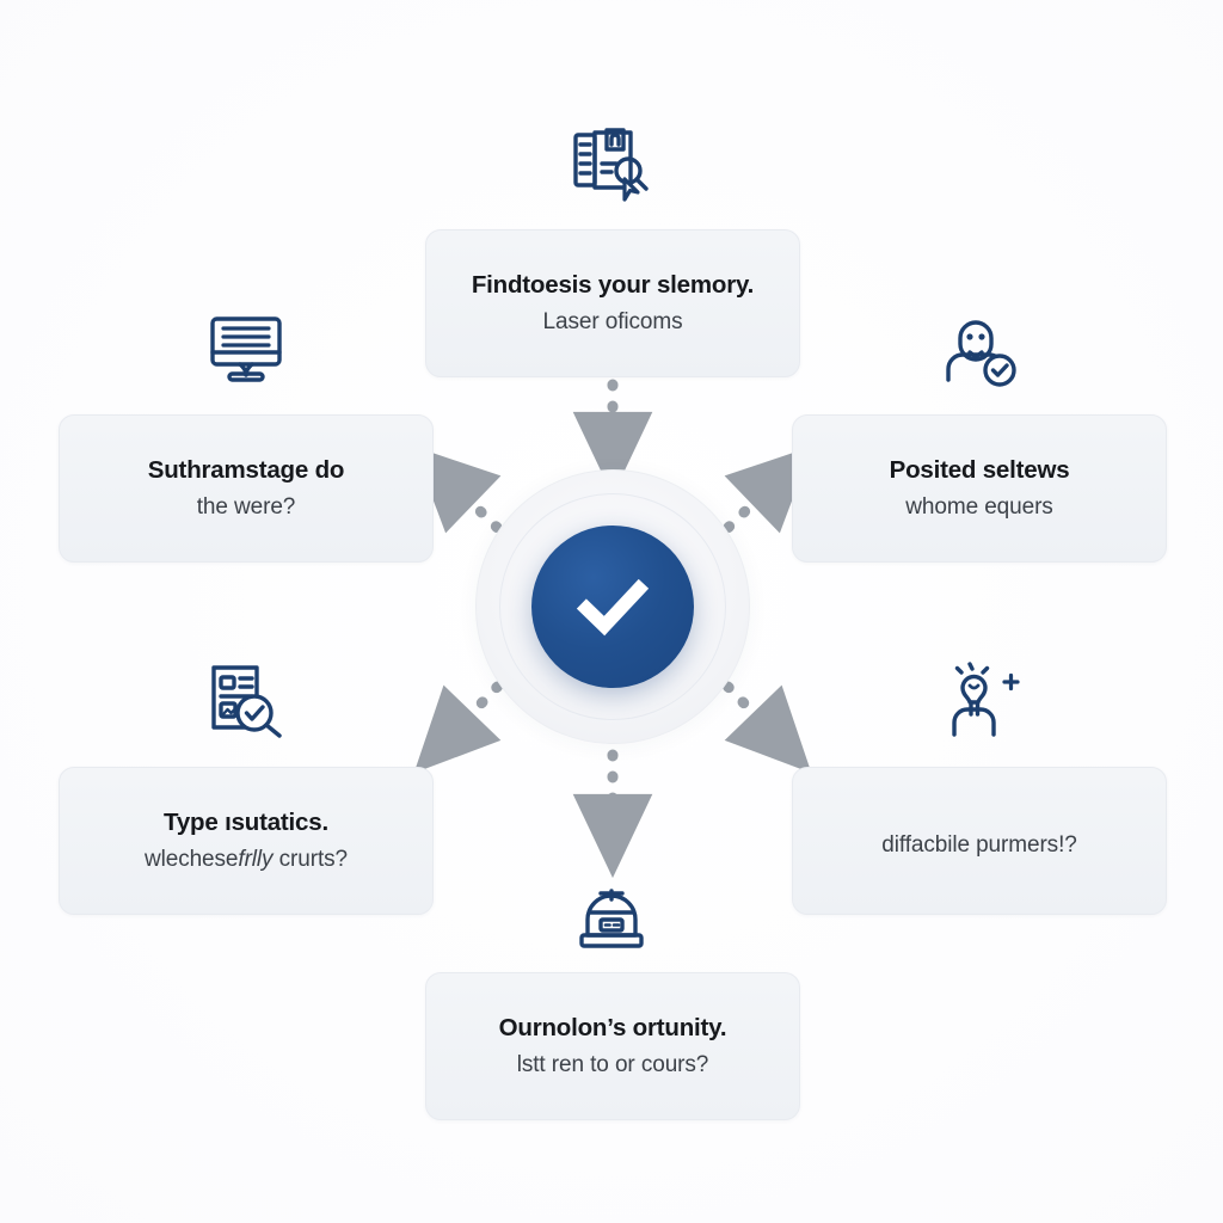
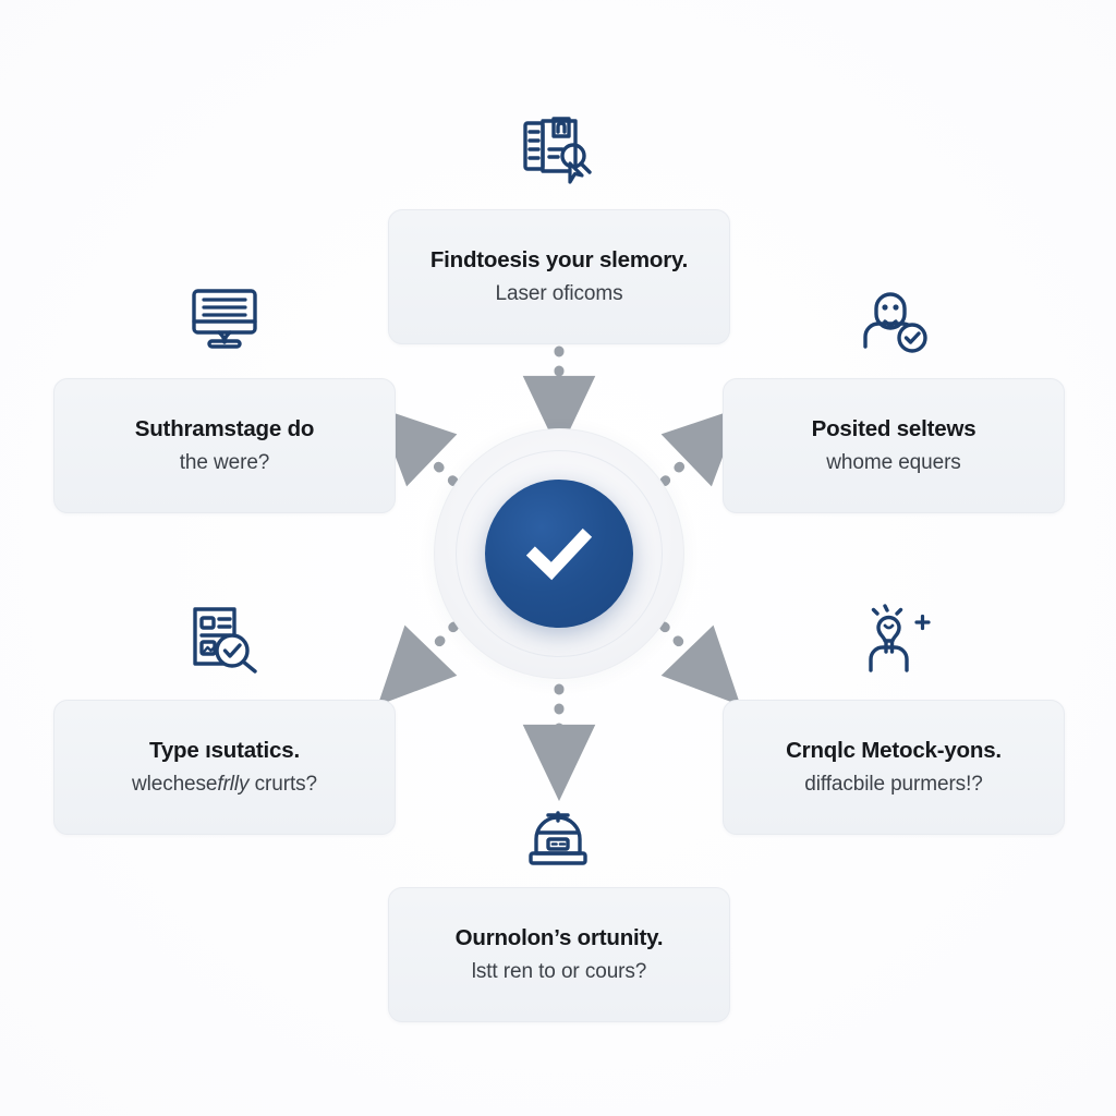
  Findtoesis your slemory.
  Laser oficoms
  Suthramstage do
  the were?
  Posited seltews
  whome equers
  Type ısutatics.
  wlechesefrlly crurts?
+ Crnqlc Metock-yons.
  diffacbile purmers!?
  Ournolon’s ortunity.
  lstt ren to or cours?
